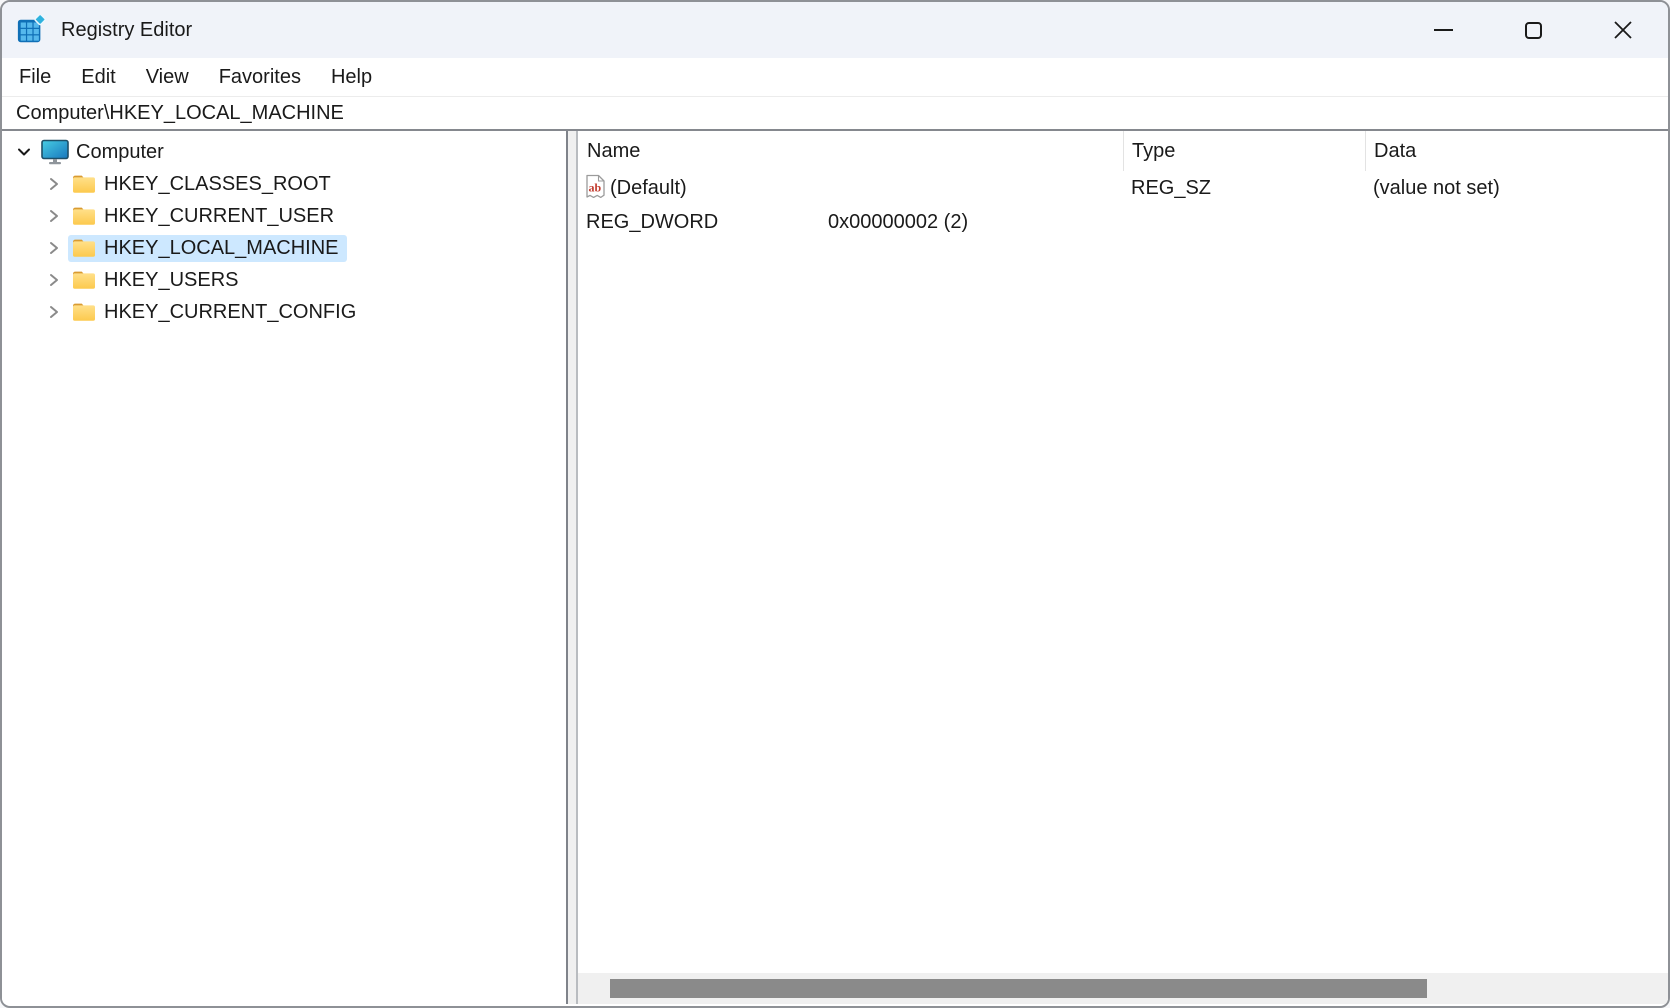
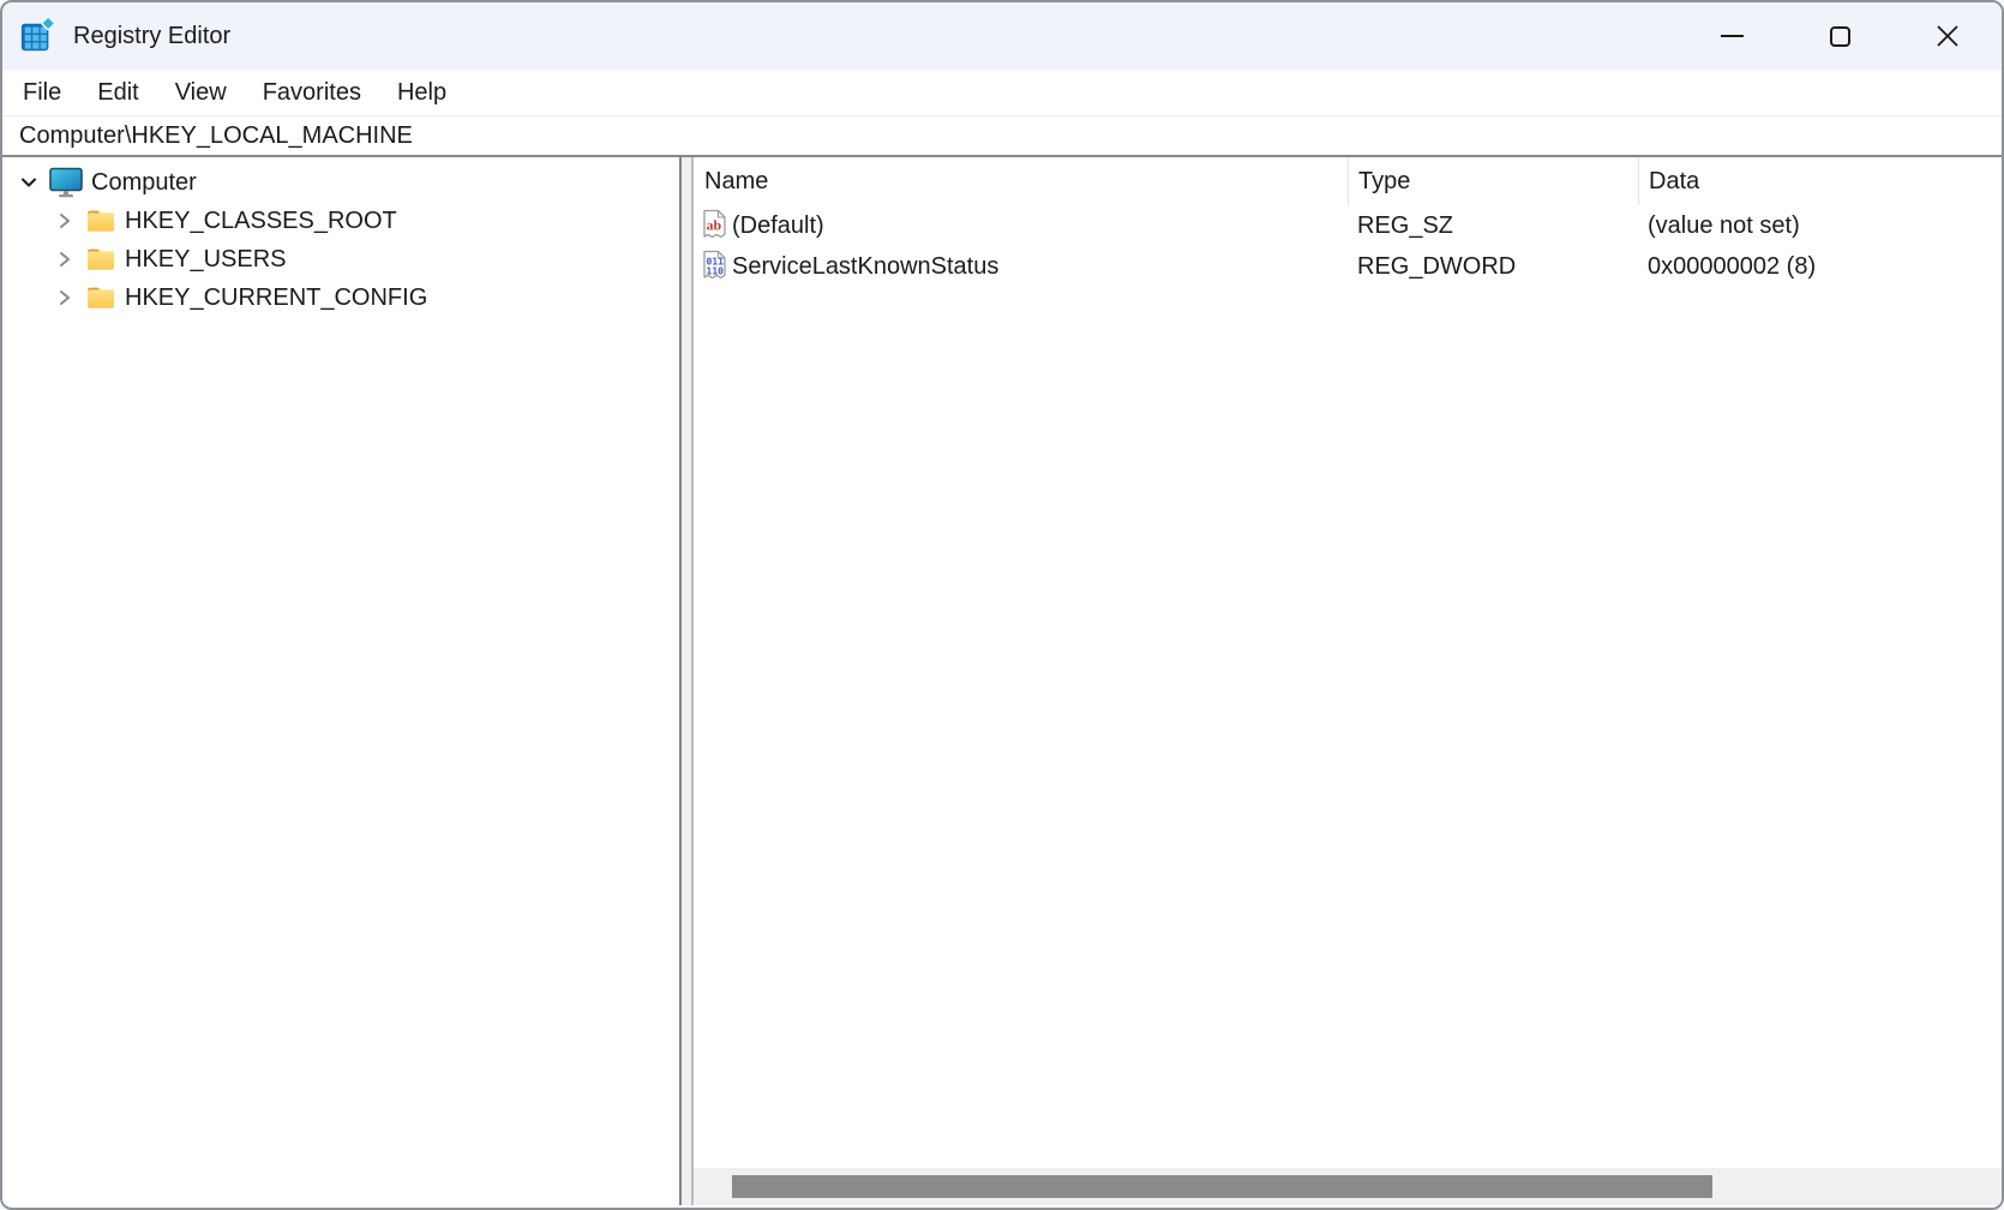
  Registry Editor
  File
  Edit
  View
  Favorites
  Help
  Computer\HKEY_LOCAL_MACHINE
  Computer
  HKEY_CLASSES_ROOT
- HKEY_CURRENT_USER
- HKEY_LOCAL_MACHINE
  HKEY_USERS
  HKEY_CURRENT_CONFIG
  Name
  Type
  Data
  ab
  (Default)
  REG_SZ
  (value not set)
+ 011
+ 110
+ ServiceLastKnownStatus
  REG_DWORD
- 0x00000002 (2)
+ 0x00000002 (8)
